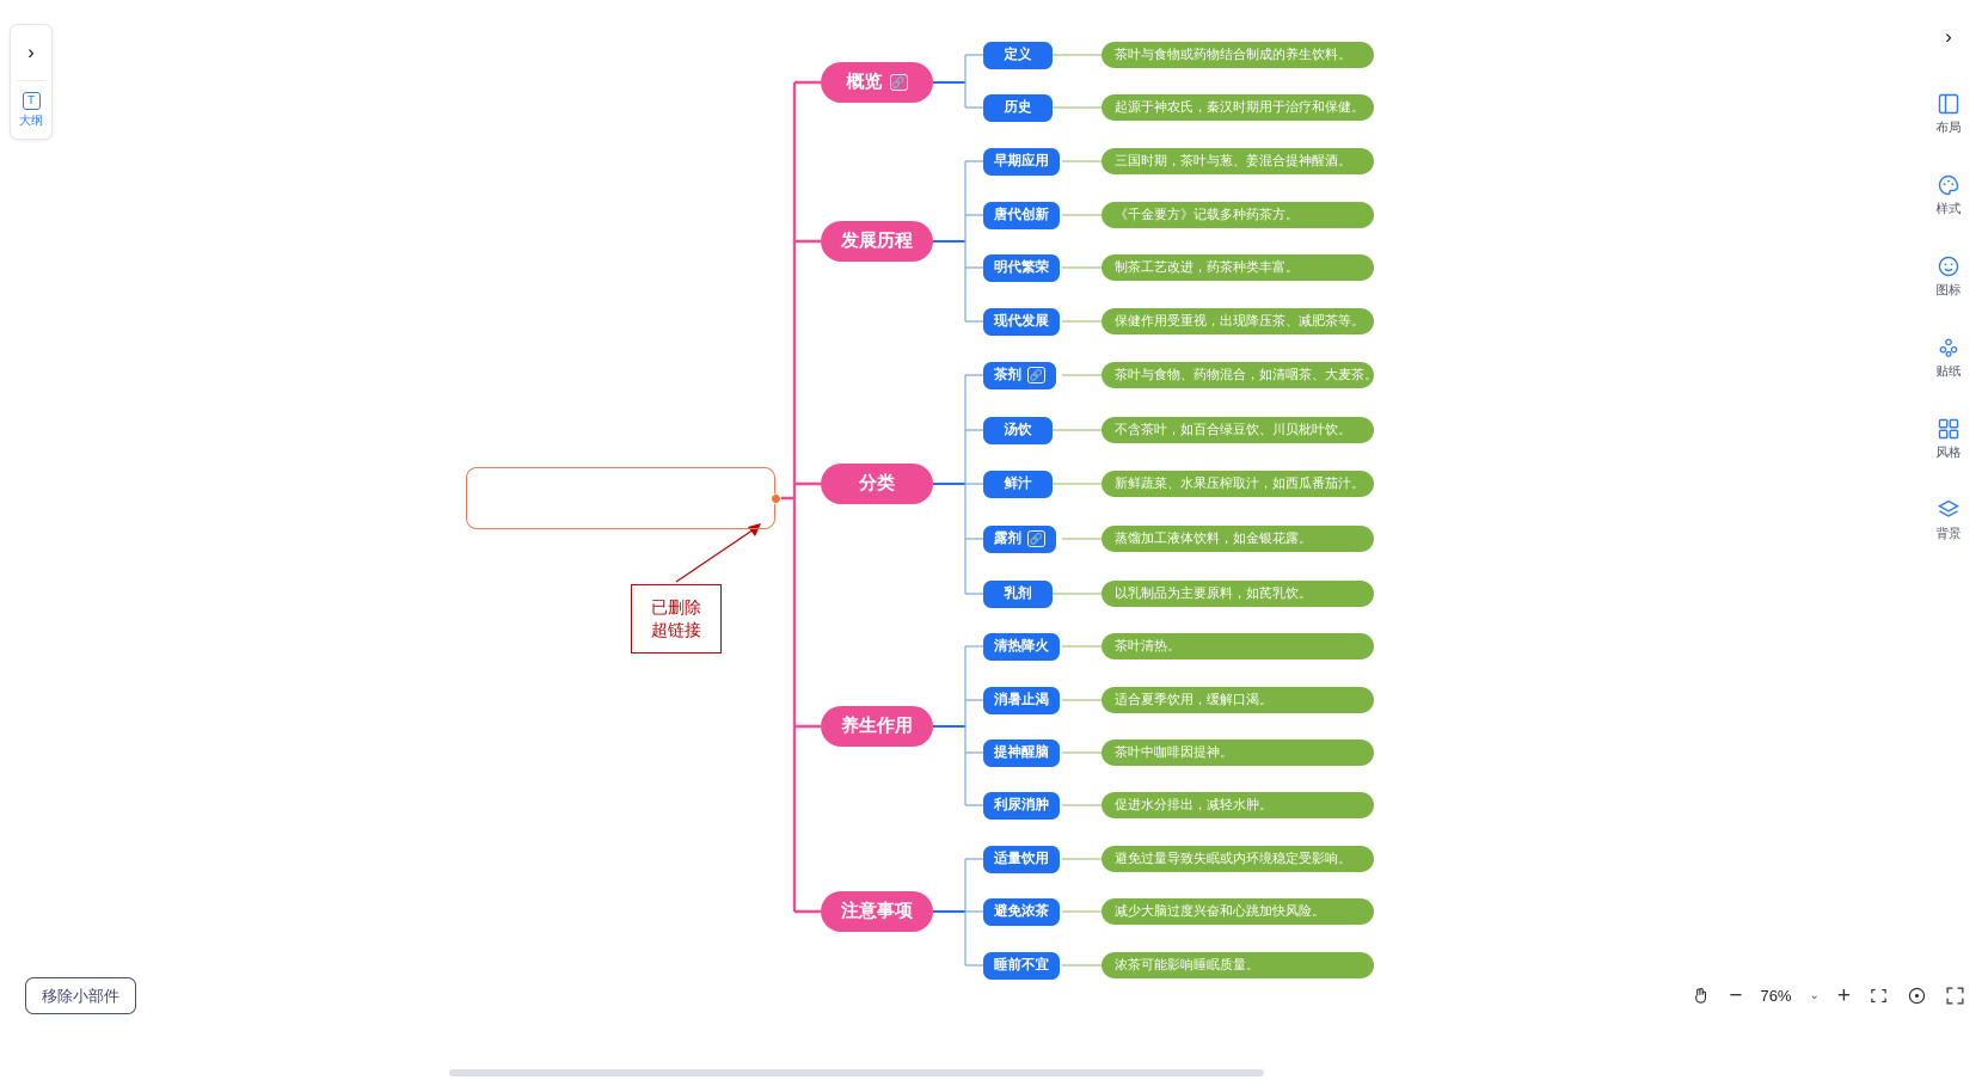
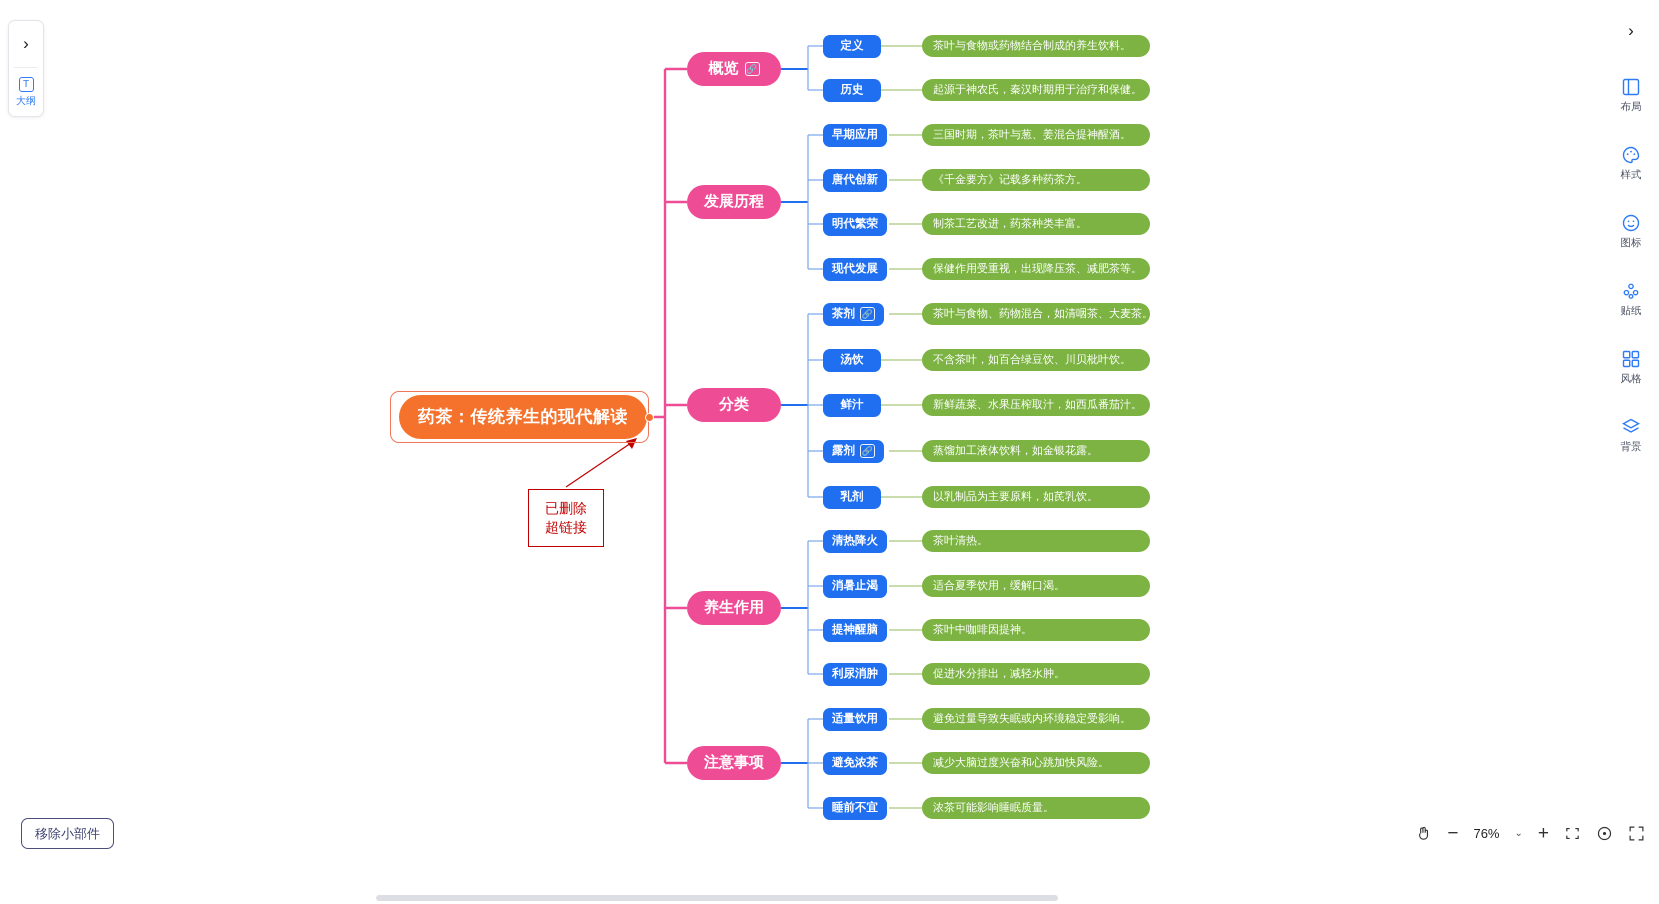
+ 药茶：传统养生的现代解读
  概览
  🔗
  定义
  茶叶与食物或药物结合制成的养生饮料。
  历史
  起源于神农氏，秦汉时期用于治疗和保健。
  发展历程
  早期应用
  三国时期，茶叶与葱、姜混合提神醒酒。
  唐代创新
  《千金要方》记载多种药茶方。
  明代繁荣
  制茶工艺改进，药茶种类丰富。
  现代发展
  保健作用受重视，出现降压茶、减肥茶等。
  分类
  茶剂
  🔗
  茶叶与食物、药物混合，如清咽茶、大麦茶。
  汤饮
  不含茶叶，如百合绿豆饮、川贝枇叶饮。
  鲜汁
  新鲜蔬菜、水果压榨取汁，如西瓜番茄汁。
  露剂
  🔗
  蒸馏加工液体饮料，如金银花露。
  乳剂
  以乳制品为主要原料，如芪乳饮。
  养生作用
  清热降火
  茶叶清热。
  消暑止渴
  适合夏季饮用，缓解口渴。
  提神醒脑
  茶叶中咖啡因提神。
  利尿消肿
  促进水分排出，减轻水肿。
  注意事项
  适量饮用
  避免过量导致失眠或内环境稳定受影响。
  避免浓茶
  减少大脑过度兴奋和心跳加快风险。
  睡前不宜
  浓茶可能影响睡眠质量。
  已删除
  超链接
  ›
  T
  大纲
  ›
  布局
  样式
  图标
  贴纸
  风格
  背景
  移除小部件
  −
  76%
  ⌄
  +
